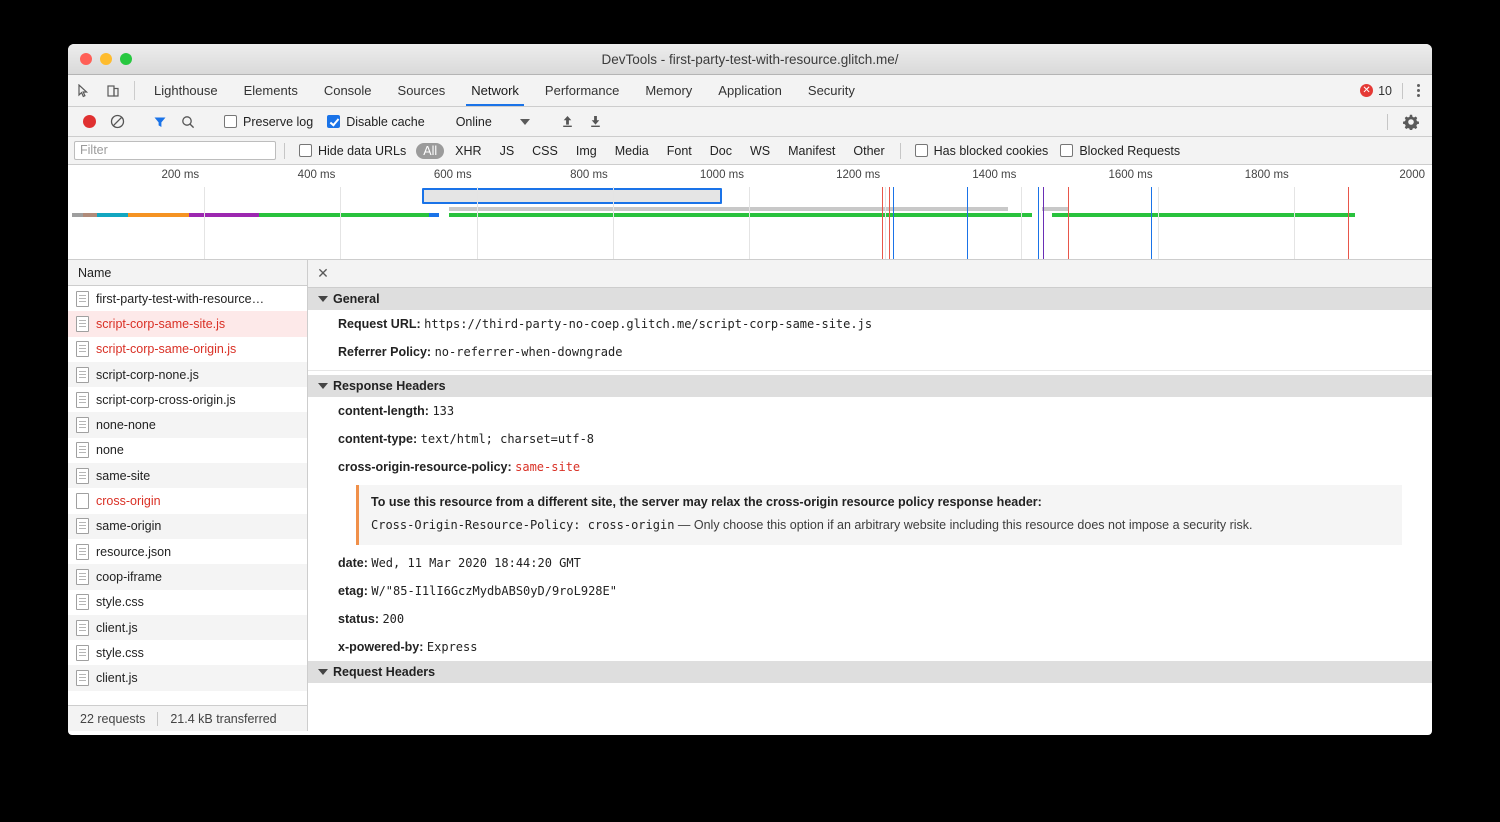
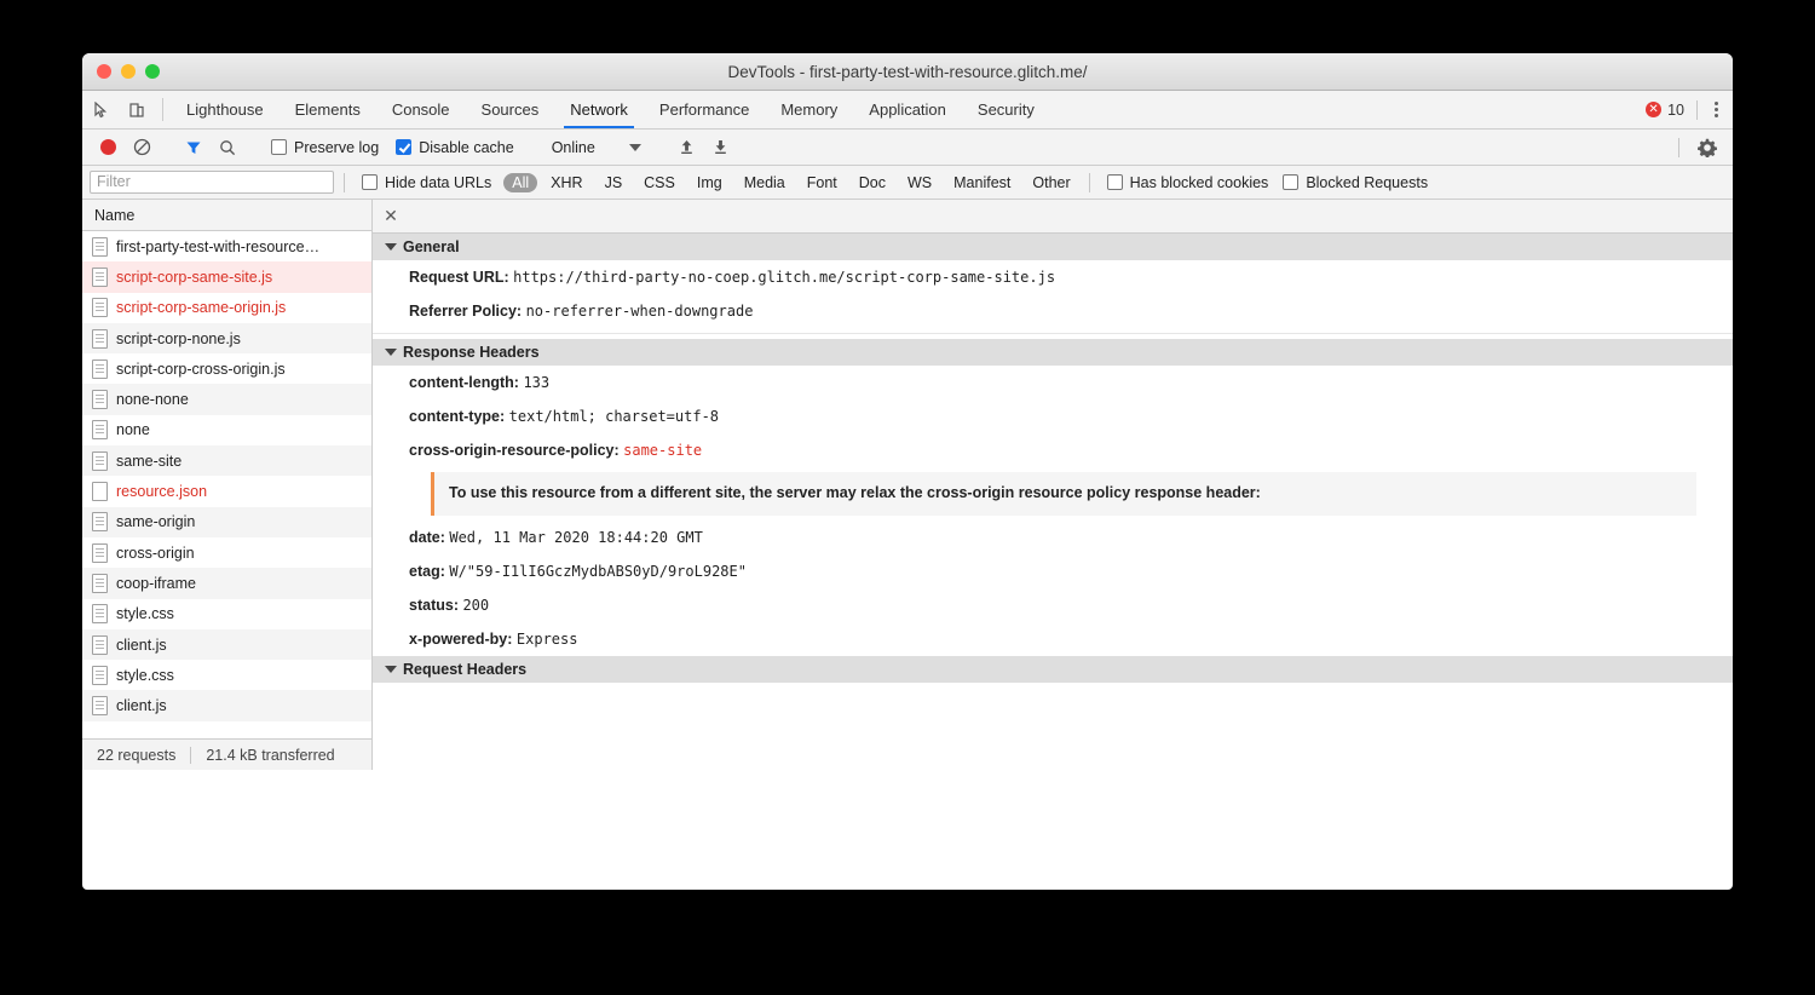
  DevTools - first-party-test-with-resource.glitch.me/
  Lighthouse
  Elements
  Console
  Sources
  Network
  Performance
  Memory
  Application
  Security
  ✕
  10
  Preserve log
  Disable cache
  Online
  Filter
  Hide data URLs
  All
  XHR
  JS
  CSS
  Img
  Media
  Font
  Doc
  WS
  Manifest
  Other
  Has blocked cookies
  Blocked Requests
- 200 ms
- 400 ms
- 600 ms
- 800 ms
- 1000 ms
- 1200 ms
- 1400 ms
- 1600 ms
- 1800 ms
- 2000
  Name
  first-party-test-with-resource…
  script-corp-same-site.js
  script-corp-same-origin.js
  script-corp-none.js
  script-corp-cross-origin.js
  none-none
  none
  same-site
- cross-origin
+ resource.json
  same-origin
- resource.json
+ cross-origin
  coop-iframe
  style.css
  client.js
  style.css
  client.js
  22 requests
  21.4 kB transferred
  ✕
  General
  Request URL: https://third-party-no-coep.glitch.me/script-corp-same-site.js
  Referrer Policy: no-referrer-when-downgrade
  Response Headers
  content-length: 133
  content-type: text/html; charset=utf-8
  cross-origin-resource-policy: same-site
  To use this resource from a different site, the server may relax the cross-origin resource policy response header:
- Cross-Origin-Resource-Policy: cross-origin — Only choose this option if an arbitrary website including this resource does not impose a security risk.
  date: Wed, 11 Mar 2020 18:44:20 GMT
- etag: W/"85-I1lI6GczMydbABS0yD/9roL928E"
+ etag: W/"59-I1lI6GczMydbABS0yD/9roL928E"
  status: 200
  x-powered-by: Express
  Request Headers
